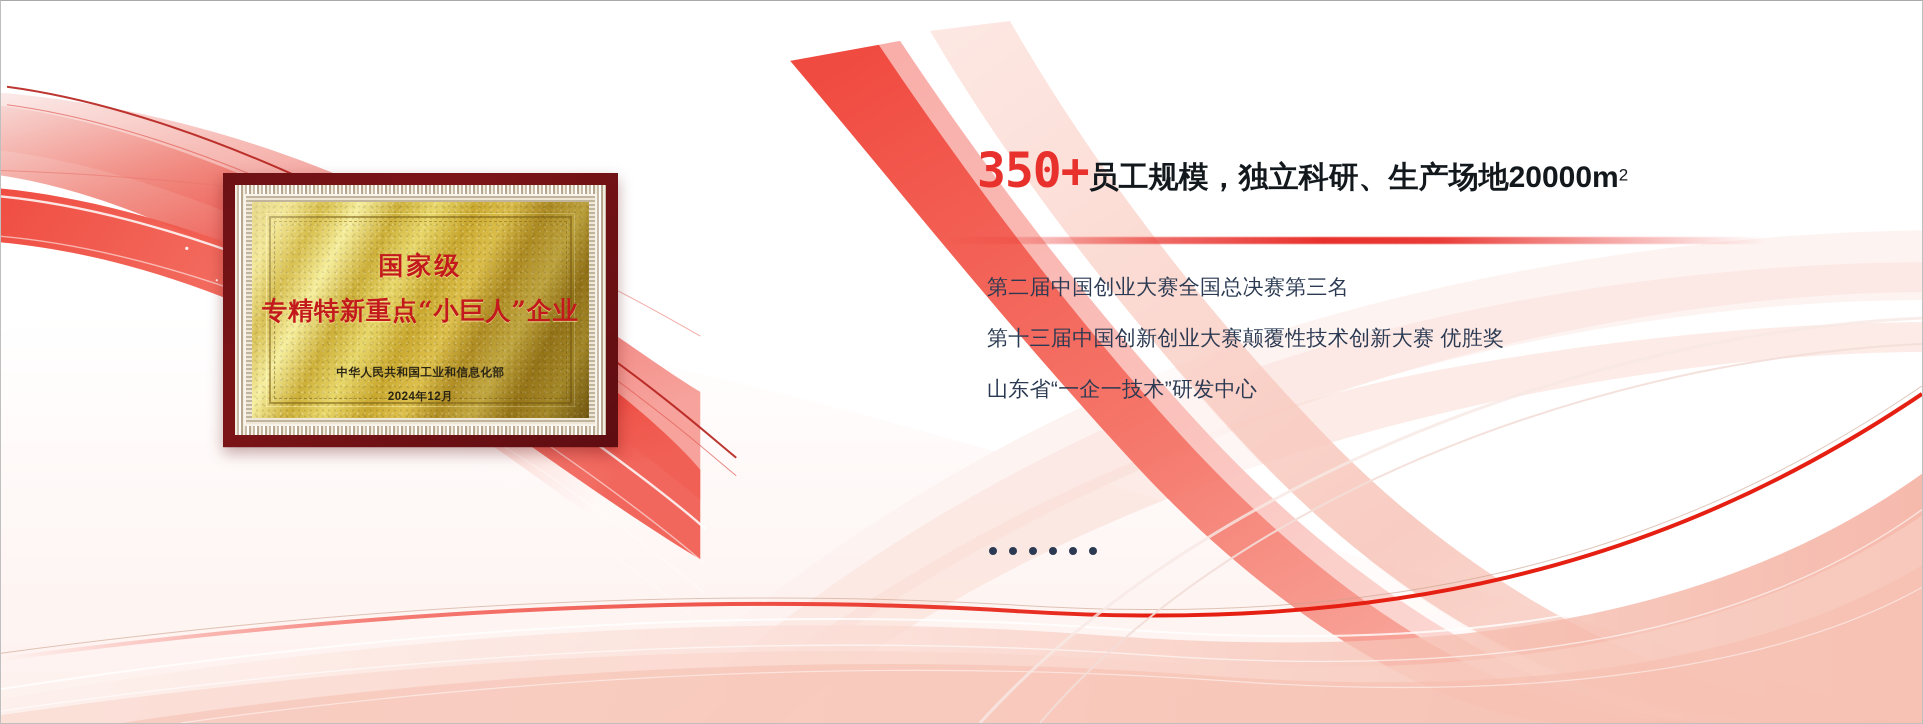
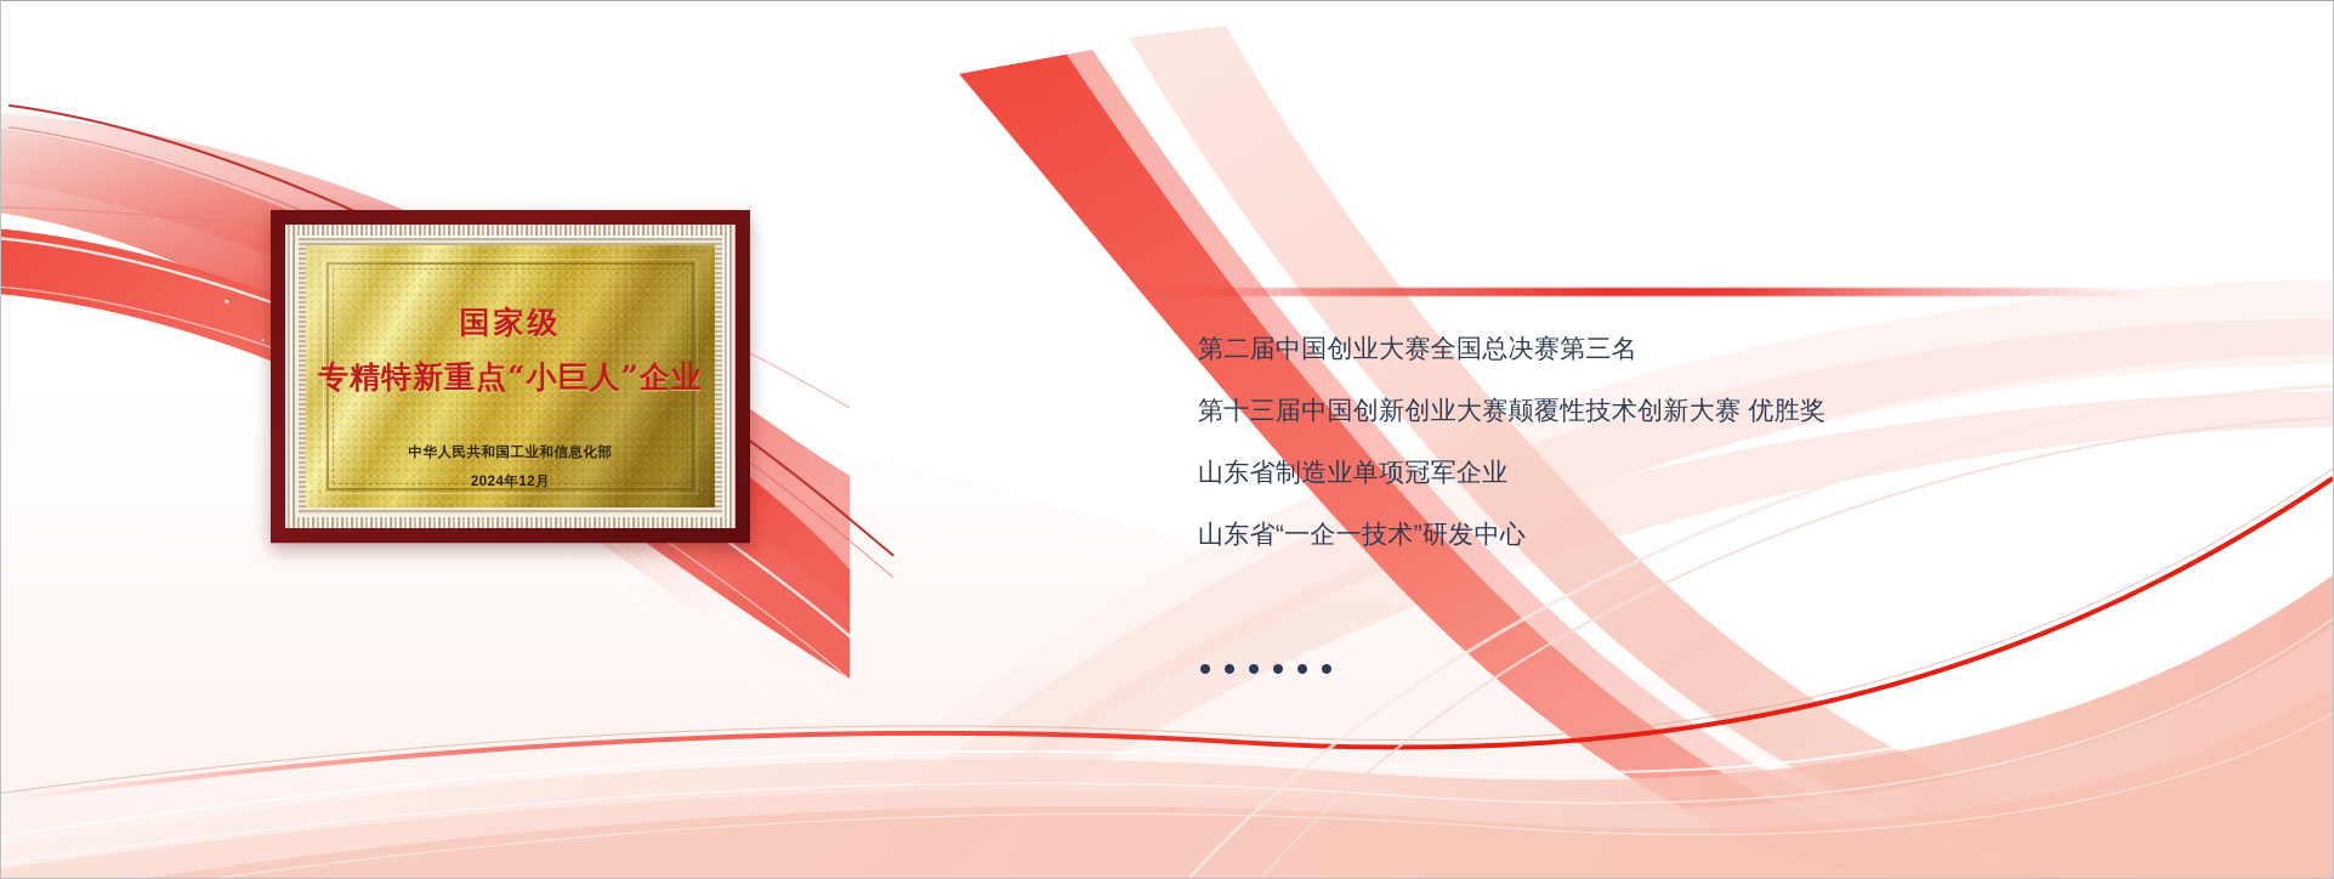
  国家级
  专精特新重点“小巨人”企业
  中华人民共和国工业和信息化部
  2024年12月
- 350+员工规模，独立科研、生产场地20000m2
  第二届中国创业大赛全国总决赛第三名
  第十三届中国创新创业大赛颠覆性技术创新大赛 优胜奖
+ 山东省制造业单项冠军企业
  山东省“一企一技术”研发中心
